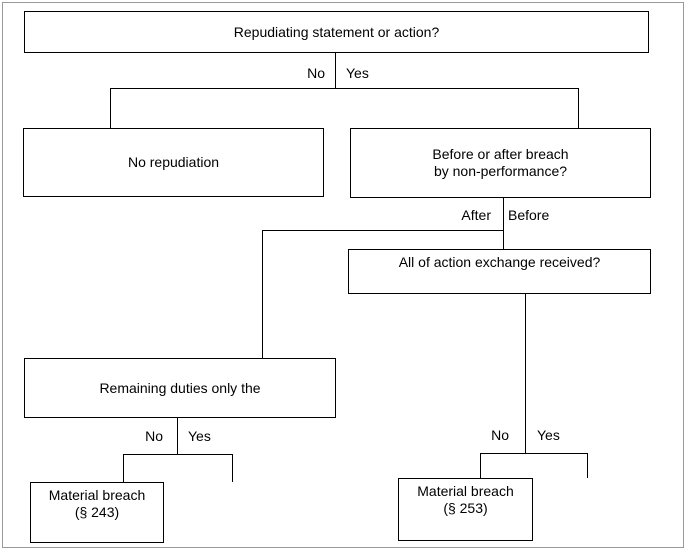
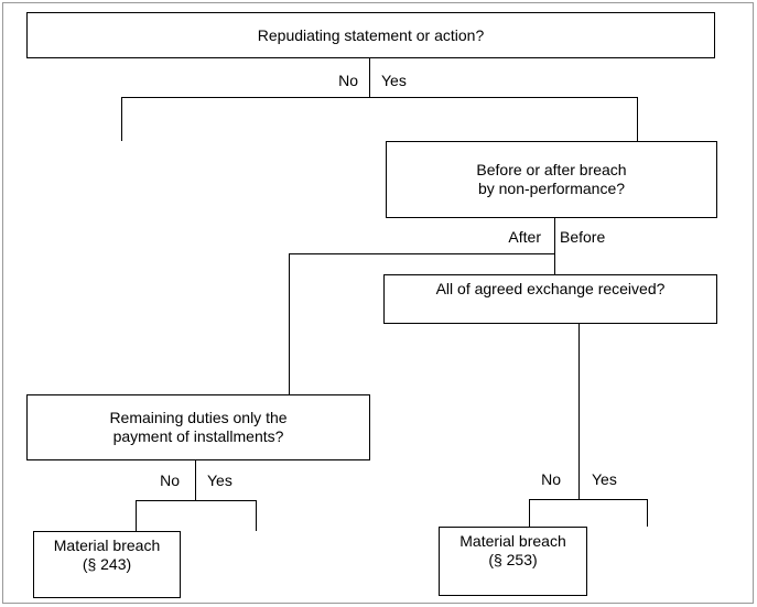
  Repudiating statement or action?
- No repudiation
  Before or after breach
  by non-performance?
- All of action exchange received?
+ All of agreed exchange received?
  Remaining duties only the
+ payment of installments?
  Material breach
  (§ 243)
  Material breach
  (§ 253)
  No
  Yes
  After
  Before
  No
  Yes
  No
  Yes
